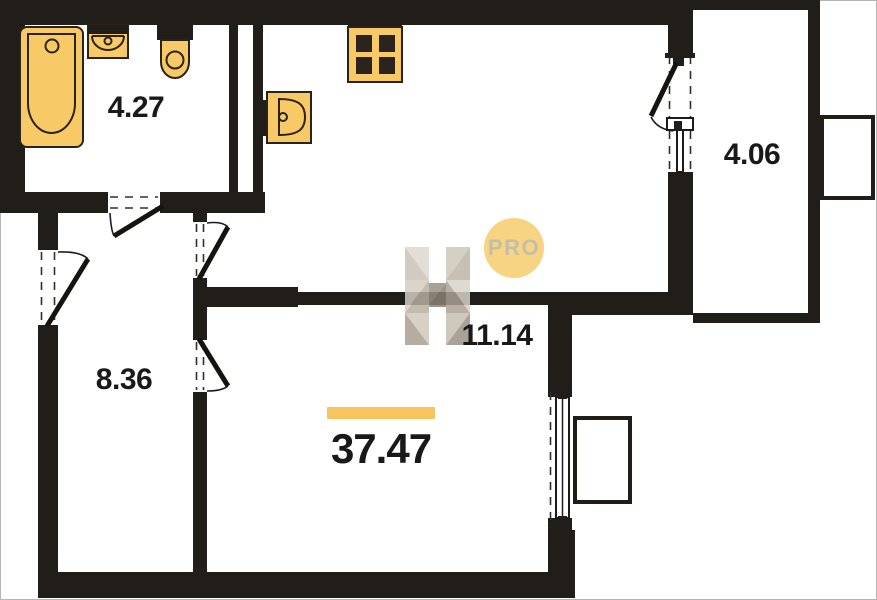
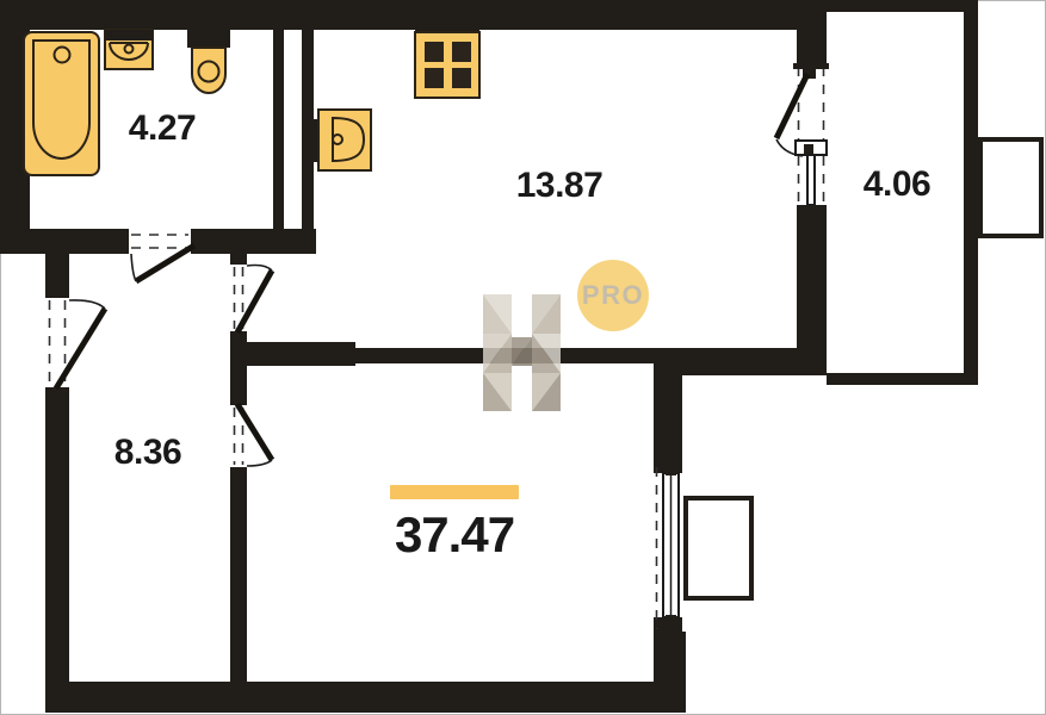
  4.27
+ 13.87
  4.06
  8.36
- 11.14
  37.47
  PRO
